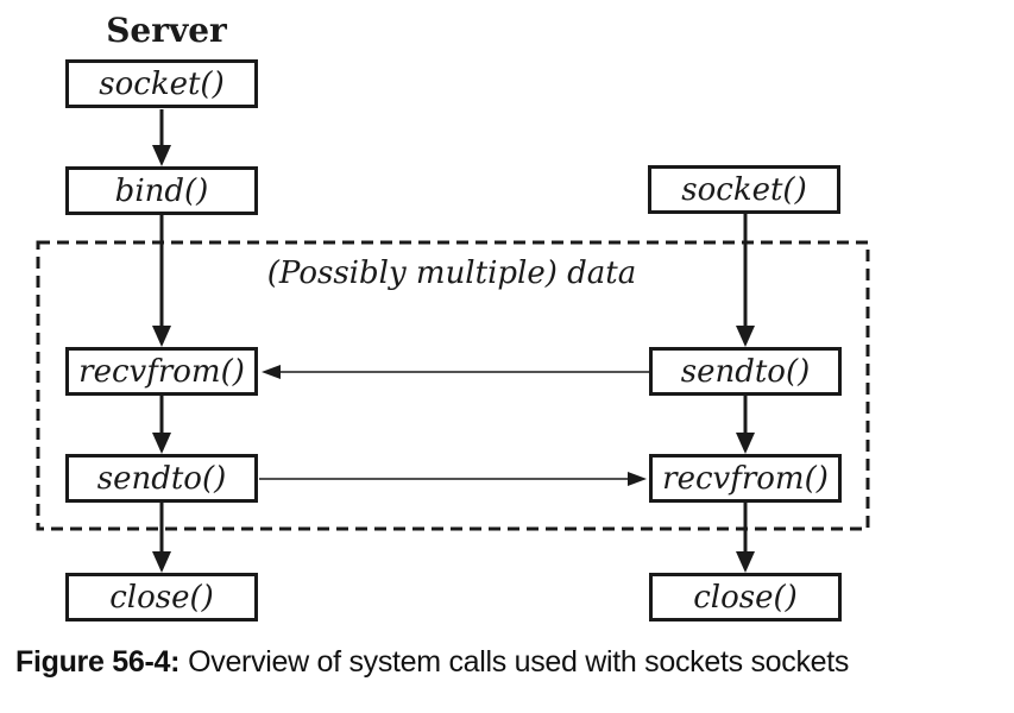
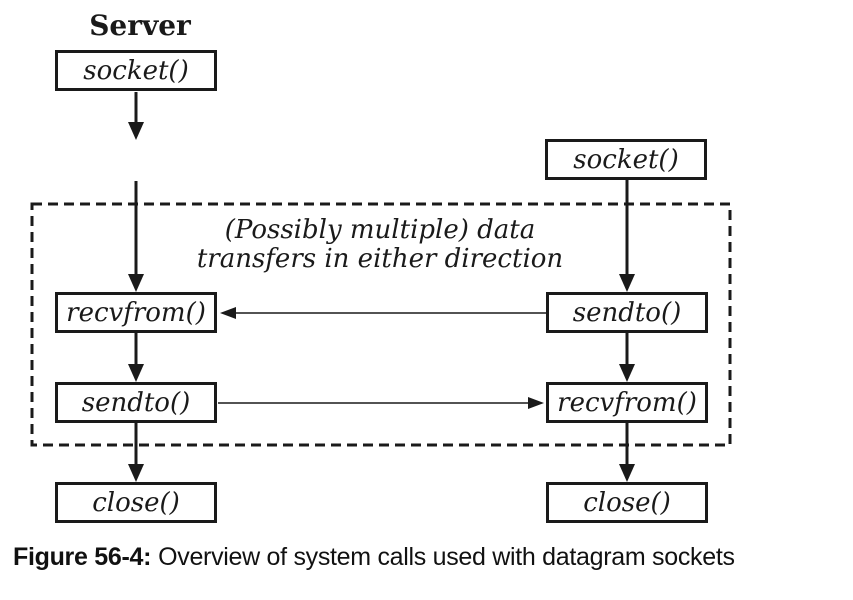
  Server
  socket()
- bind()
  recvfrom()
  sendto()
  close()
  socket()
  sendto()
  recvfrom()
  close()
  (Possibly multiple) data
+ transfers in either direction
- Figure 56-4: Overview of system calls used with sockets sockets
+ Figure 56-4: Overview of system calls used with datagram sockets
